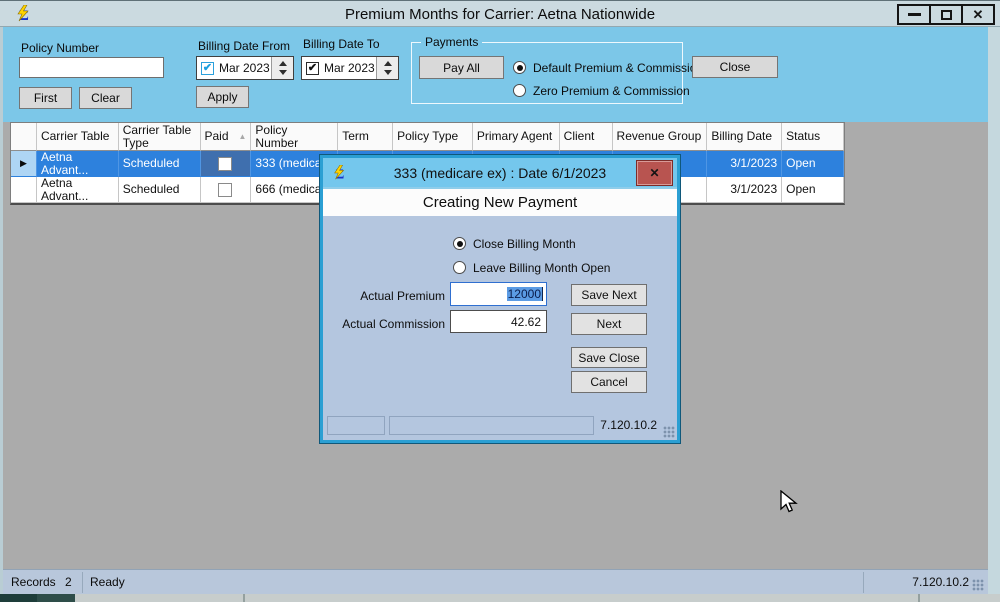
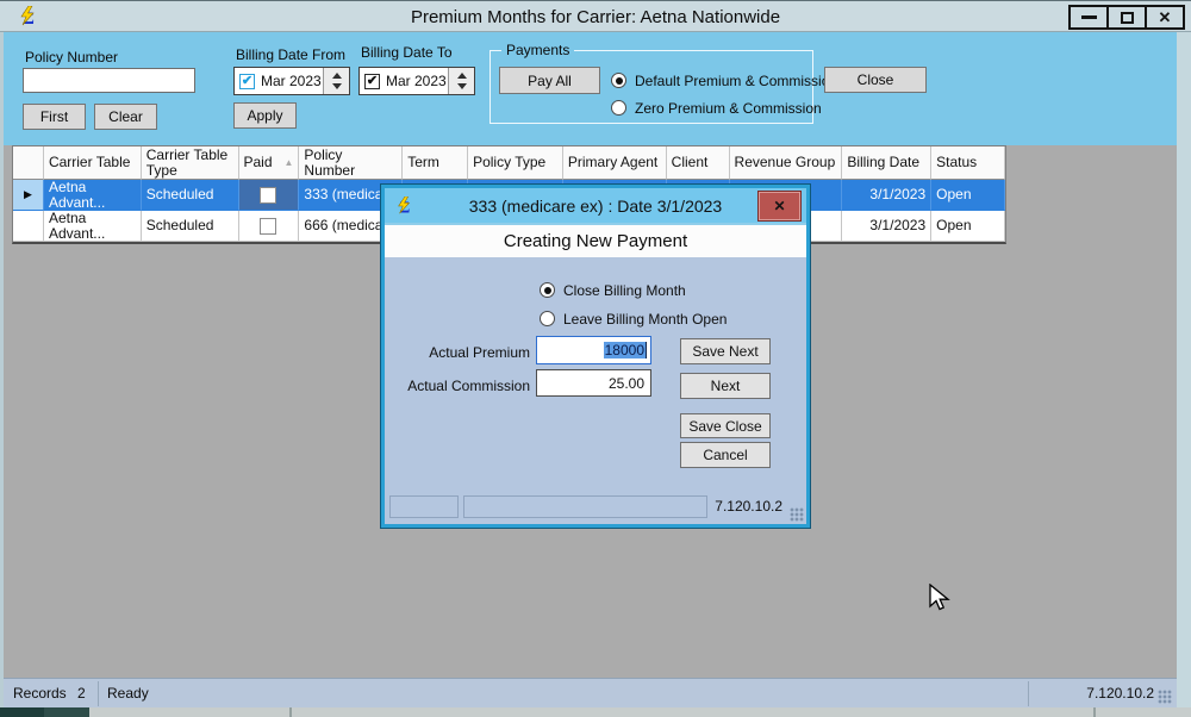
  Σ
  Premium Months for Carrier: Aetna Nationwide
  ✕
  Policy Number
  First
  Clear
  Billing Date From
  ✔
  Mar 2023
  Apply
  Billing Date To
  ✔
  Mar 2023
  Payments
  Pay All
  Default Premium & Commissi
  Zero Premium & Commission
  Close
  Carrier Table
  Carrier Table Type
  Paid
  ▲
  Policy Number
  Term
  Policy Type
  Primary Agent
  Client
  Revenue Group
  Billing Date
  Status
  ▶
  Aetna Advant...
  Scheduled
  333 (medica
  3/1/2023
  Open
  Aetna Advant...
  Scheduled
  666 (medica
  3/1/2023
  Open
- 333 (medicare ex) : Date 6/1/2023
+ 333 (medicare ex) : Date 3/1/2023
  ✕
  Creating New Payment
  Close Billing Month
  Leave Billing Month Open
  Actual Premium
- 12000
+ 18000
  Save Next
  Actual Commission
- 42.62
+ 25.00
  Next
  Save Close
  Cancel
  7.120.10.2
  Records
  2
  Ready
  7.120.10.2
